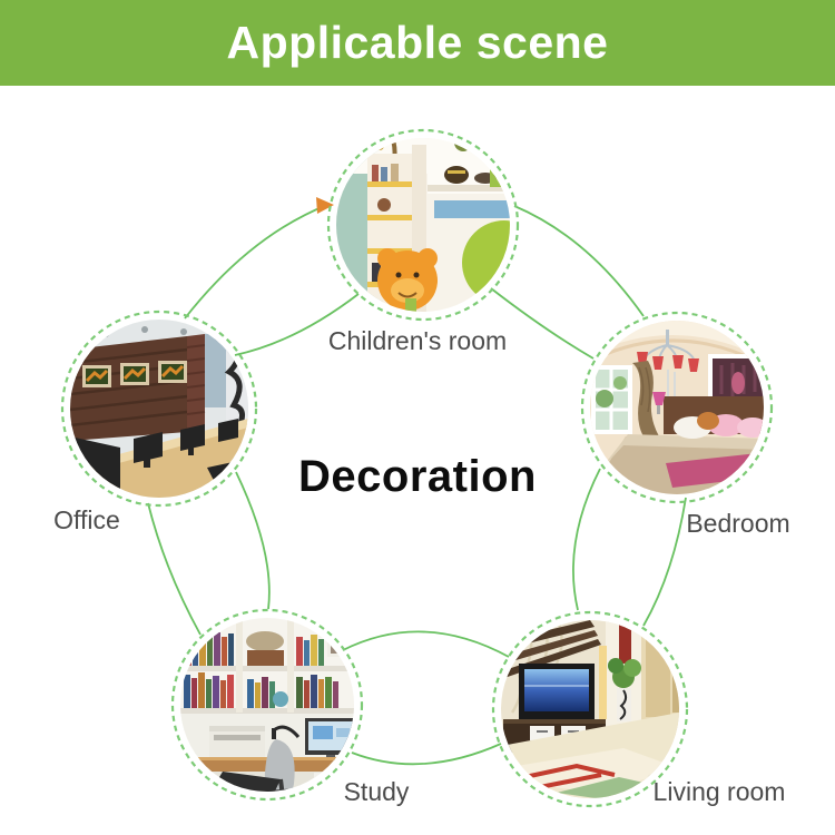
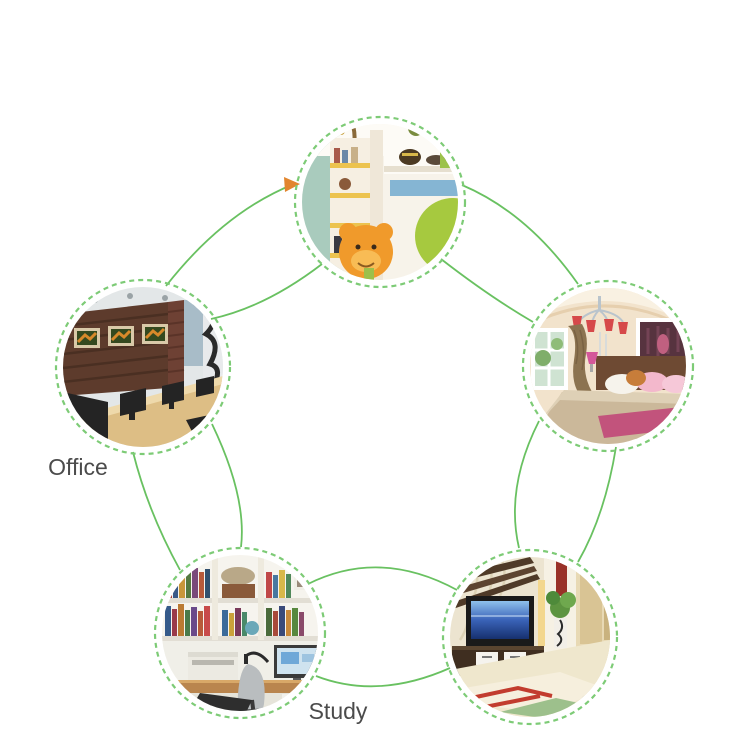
- Applicable scene
- Decoration
- Children's room
- Bedroom
- Living room
  Study
  Office
